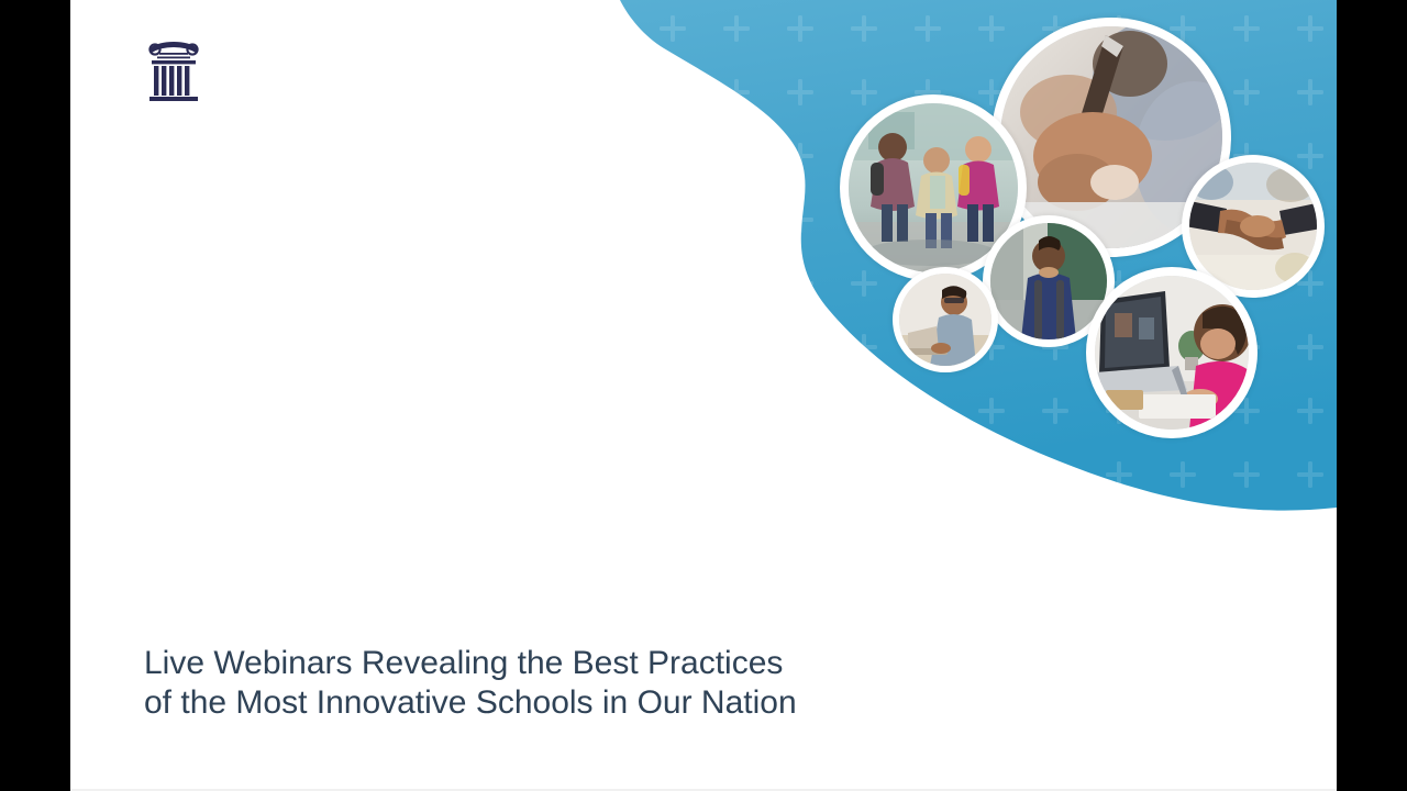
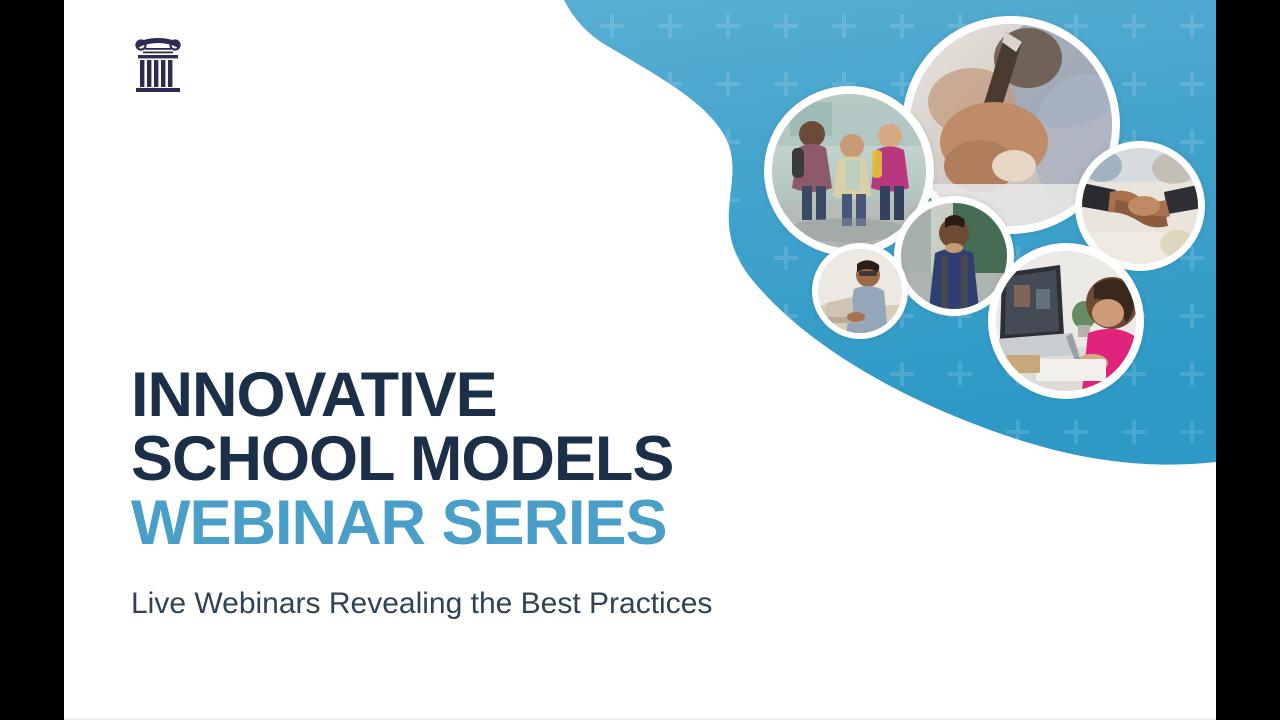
+ INNOVATIVE
+ SCHOOL MODELS
+ WEBINAR SERIES
  Live Webinars Revealing the Best Practices
- of the Most Innovative Schools in Our Nation
